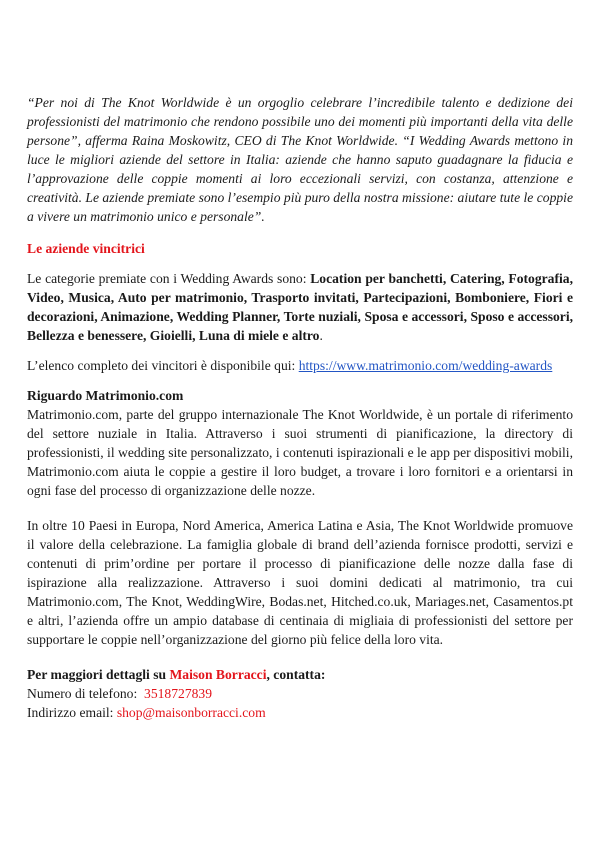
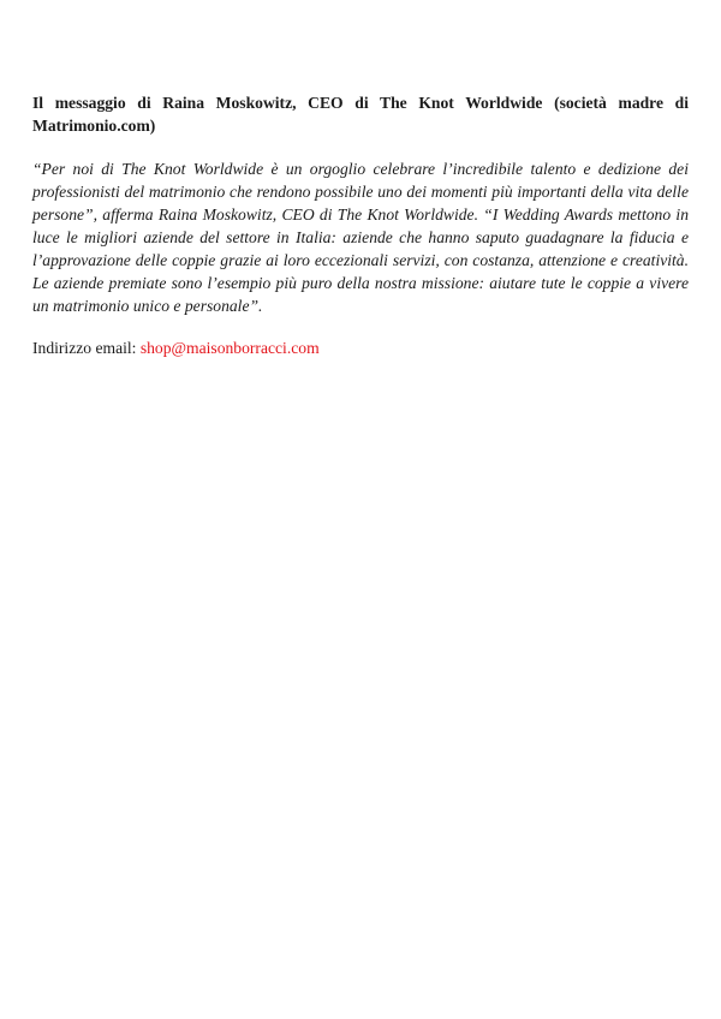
+ Il messaggio di Raina Moskowitz, CEO di The Knot Worldwide (società madre di Matrimonio.com)
- “Per noi di The Knot Worldwide è un orgoglio celebrare l’incredibile talento e dedizione dei professionisti del matrimonio che rendono possibile uno dei momenti più importanti della vita delle persone”, afferma Raina Moskowitz, CEO di The Knot Worldwide. “I Wedding Awards mettono in luce le migliori aziende del settore in Italia: aziende che hanno saputo guadagnare la fiducia e l’approvazione delle coppie momenti ai loro eccezionali servizi, con costanza, attenzione e creatività. Le aziende premiate sono l’esempio più puro della nostra missione: aiutare tute le coppie a vivere un matrimonio unico e personale”.
+ “Per noi di The Knot Worldwide è un orgoglio celebrare l’incredibile talento e dedizione dei professionisti del matrimonio che rendono possibile uno dei momenti più importanti della vita delle persone”, afferma Raina Moskowitz, CEO di The Knot Worldwide. “I Wedding Awards mettono in luce le migliori aziende del settore in Italia: aziende che hanno saputo guadagnare la fiducia e l’approvazione delle coppie grazie ai loro eccezionali servizi, con costanza, attenzione e creatività. Le aziende premiate sono l’esempio più puro della nostra missione: aiutare tute le coppie a vivere un matrimonio unico e personale”.
- Le aziende vincitrici
- Le categorie premiate con i Wedding Awards sono: Location per banchetti, Catering, Fotografia, Video, Musica, Auto per matrimonio, Trasporto invitati, Partecipazioni, Bomboniere, Fiori e decorazioni, Animazione, Wedding Planner, Torte nuziali, Sposa e accessori, Sposo e accessori, Bellezza e benessere, Gioielli, Luna di miele e altro.
- L’elenco completo dei vincitori è disponibile qui: https://www.matrimonio.com/wedding-awards
- Riguardo Matrimonio.com
- Matrimonio.com, parte del gruppo internazionale The Knot Worldwide, è un portale di riferimento del settore nuziale in Italia. Attraverso i suoi strumenti di pianificazione, la directory di professionisti, il wedding site personalizzato, i contenuti ispirazionali e le app per dispositivi mobili, Matrimonio.com aiuta le coppie a gestire il loro budget, a trovare i loro fornitori e a orientarsi in ogni fase del processo di organizzazione delle nozze.
- In oltre 10 Paesi in Europa, Nord America, America Latina e Asia, The Knot Worldwide promuove il valore della celebrazione. La famiglia globale di brand dell’azienda fornisce prodotti, servizi e contenuti di prim’ordine per portare il processo di pianificazione delle nozze dalla fase di ispirazione alla realizzazione. Attraverso i suoi domini dedicati al matrimonio, tra cui Matrimonio.com, The Knot, WeddingWire, Bodas.net, Hitched.co.uk, Mariages.net, Casamentos.pt e altri, l’azienda offre un ampio database di centinaia di migliaia di professionisti del settore per supportare le coppie nell’organizzazione del giorno più felice della loro vita.
- Per maggiori dettagli su Maison Borracci, contatta:
- Numero di telefono: 3518727839
  Indirizzo email: shop@maisonborracci.com
